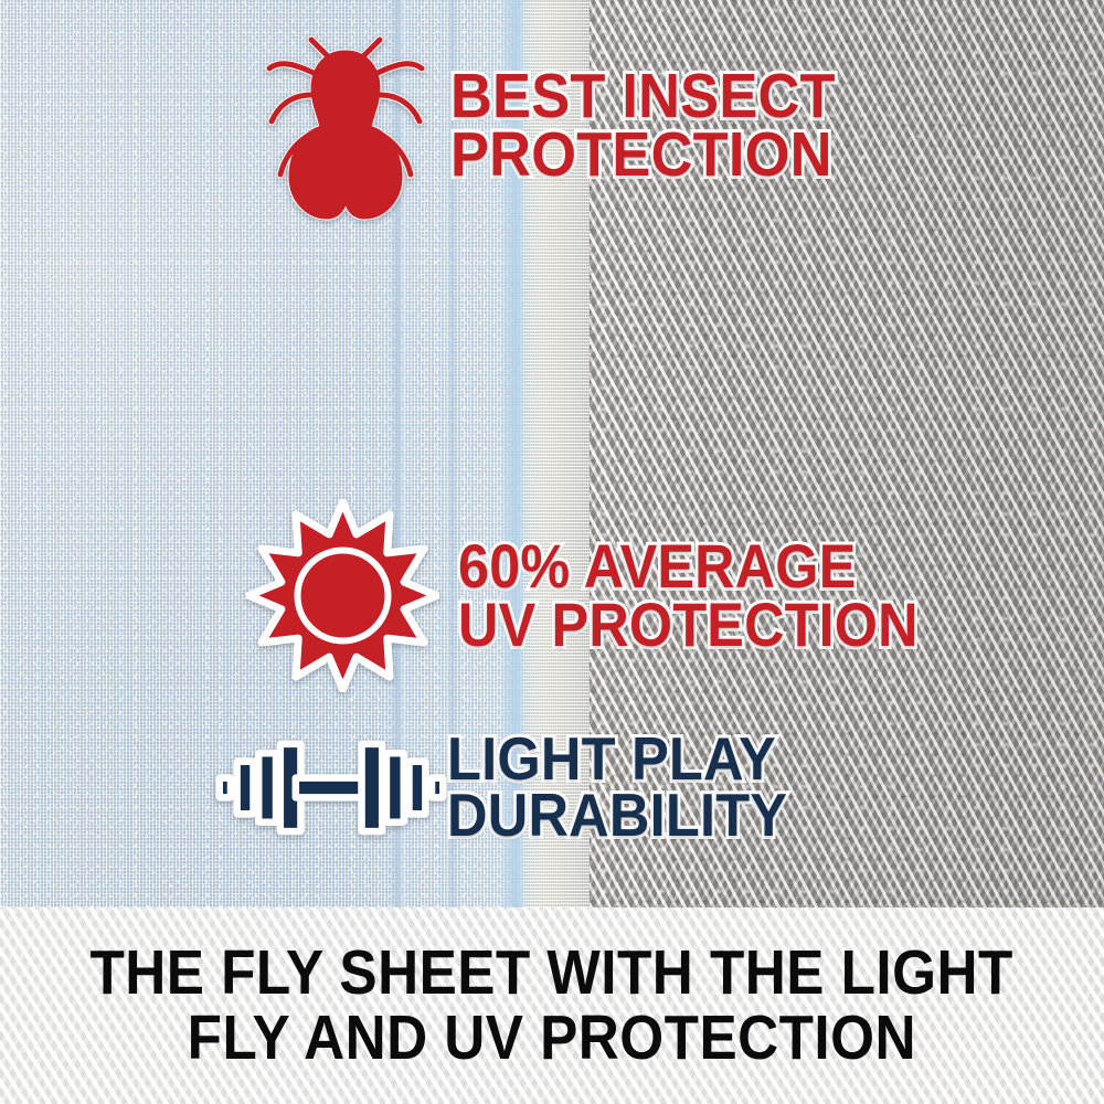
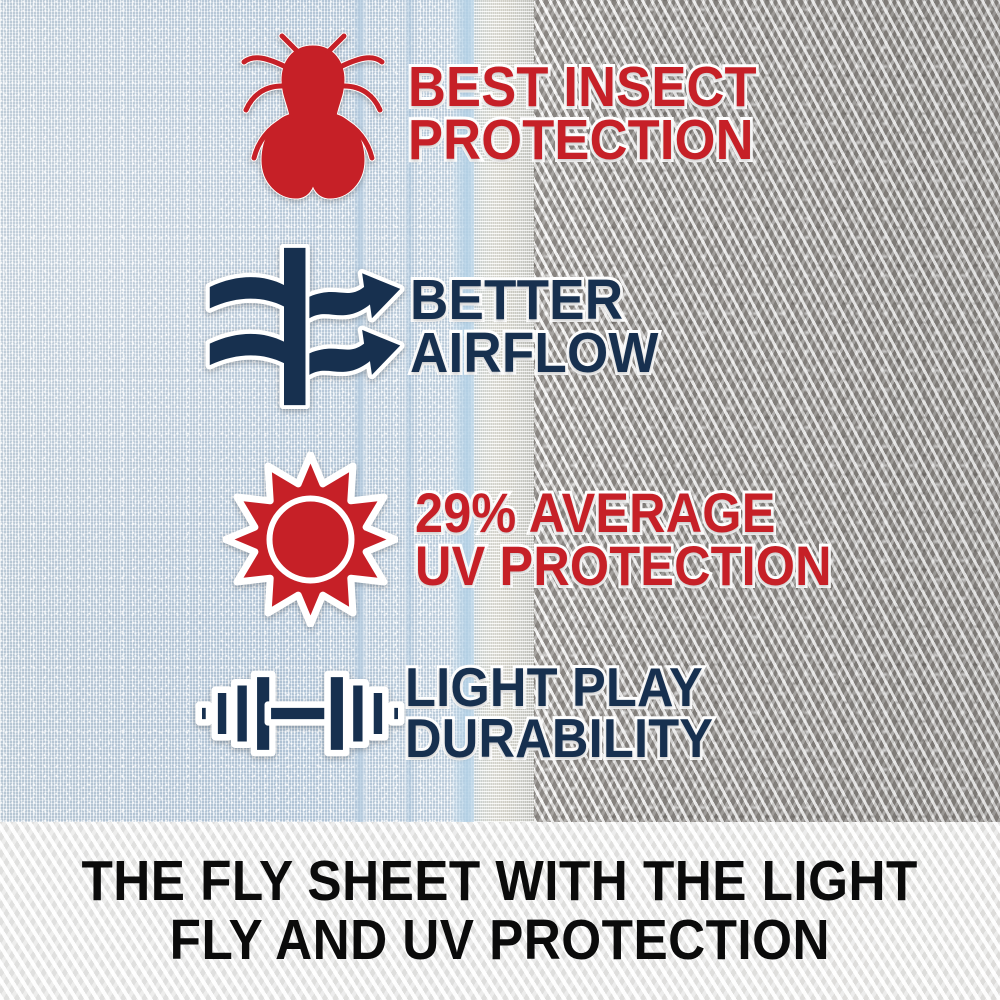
  BEST INSECT
  PROTECTION
+ BETTER
+ AIRFLOW
- 60% AVERAGE
+ 29% AVERAGE
  UV PROTECTION
  LIGHT PLAY
  DURABILITY
  THE FLY SHEET WITH THE LIGHT
  FLY AND UV PROTECTION
